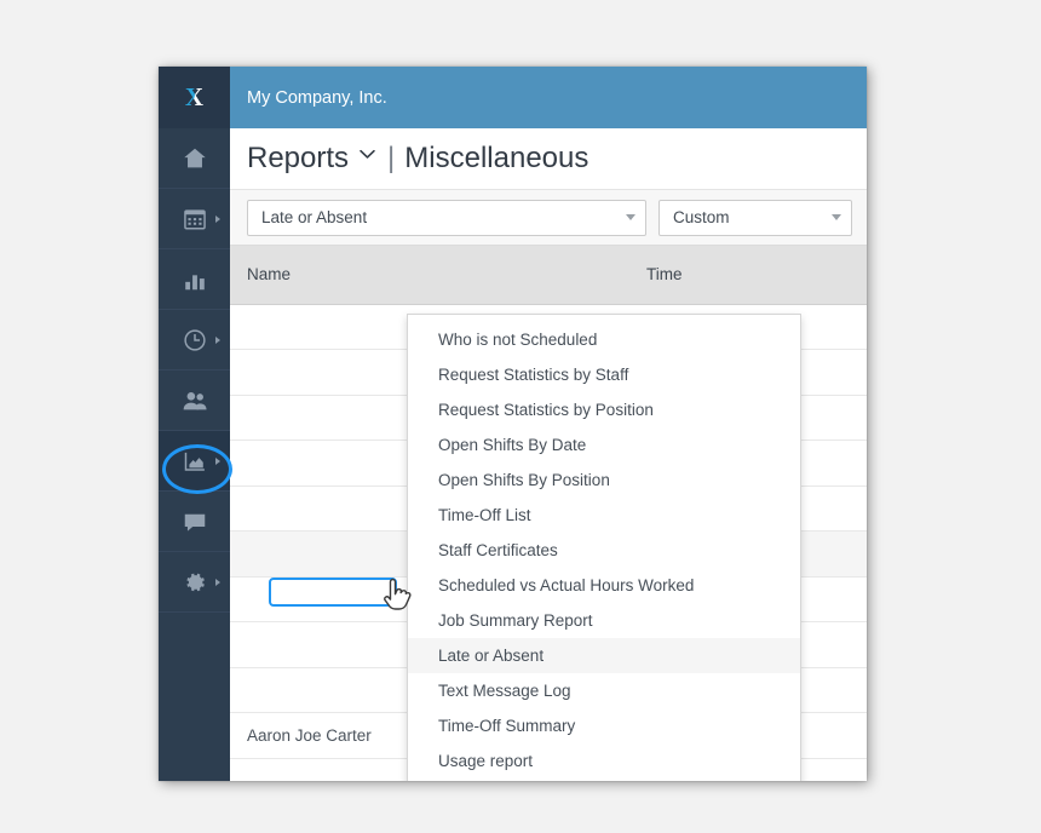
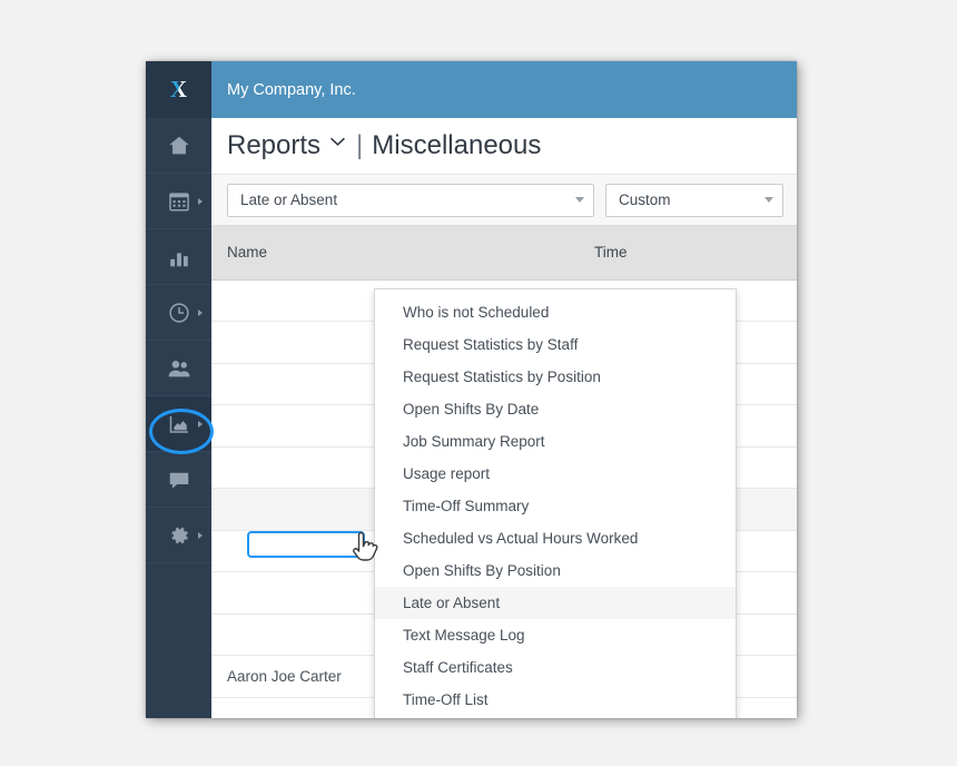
  X
  My Company, Inc.
  Reports
  |
  Miscellaneous
  Late or Absent
  Custom
  Name	Time
  Who is not Scheduled
  Request Statistics by Staff
  Request Statistics by Position
  Open Shifts By Date
- Open Shifts By Position
+ Job Summary Report
- Time-Off List
+ Usage report
- Staff Certificates
+ Time-Off Summary
  Scheduled vs Actual Hours Worked
- Job Summary Report
+ Open Shifts By Position
  Late or Absent
  Text Message Log
- Time-Off Summary
+ Staff Certificates
- Usage report
+ Time-Off List
